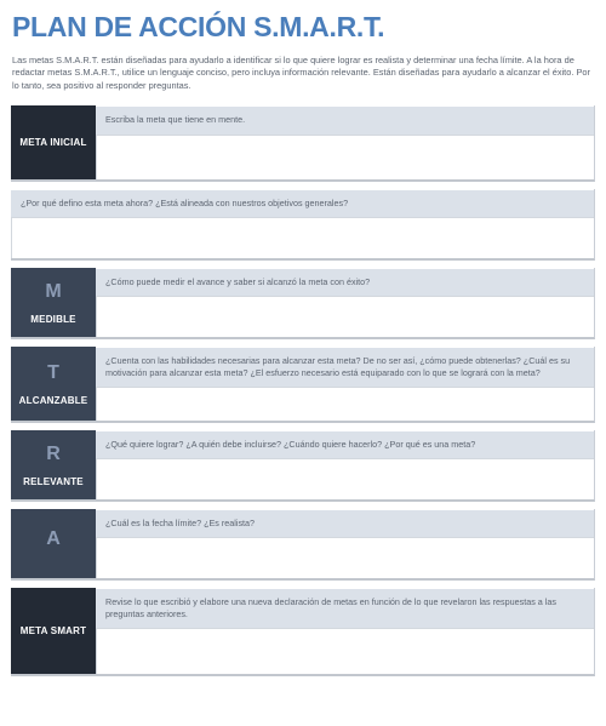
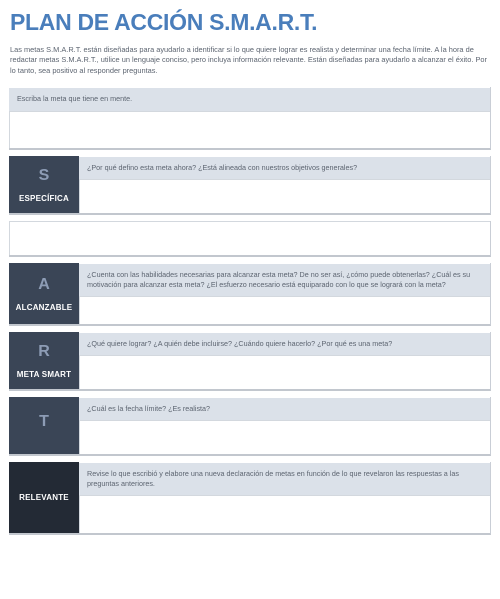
  PLAN DE ACCIÓN S.M.A.R.T.
  Las metas S.M.A.R.T. están diseñadas para ayudarlo a identificar si lo que quiere lograr es realista y determinar una fecha límite. A la hora de redactar metas S.M.A.R.T., utilice un lenguaje conciso, pero incluya información relevante. Están diseñadas para ayudarlo a alcanzar el éxito. Por lo tanto, sea positivo al responder preguntas.
- META INICIAL
  Escriba la meta que tiene en mente.
+ S
+ ESPECÍFICA
  ¿Por qué defino esta meta ahora? ¿Está alineada con nuestros objetivos generales?
- M
- MEDIBLE
- ¿Cómo puede medir el avance y saber si alcanzó la meta con éxito?
- T
+ A
  ALCANZABLE
  ¿Cuenta con las habilidades necesarias para alcanzar esta meta? De no ser así, ¿cómo puede obtenerlas? ¿Cuál es su motivación para alcanzar esta meta? ¿El esfuerzo necesario está equiparado con lo que se logrará con la meta?
  R
- RELEVANTE
+ META SMART
  ¿Qué quiere lograr? ¿A quién debe incluirse? ¿Cuándo quiere hacerlo? ¿Por qué es una meta?
- A
+ T
  ¿Cuál es la fecha límite? ¿Es realista?
- META SMART
+ RELEVANTE
  Revise lo que escribió y elabore una nueva declaración de metas en función de lo que revelaron las respuestas a las preguntas anteriores.
